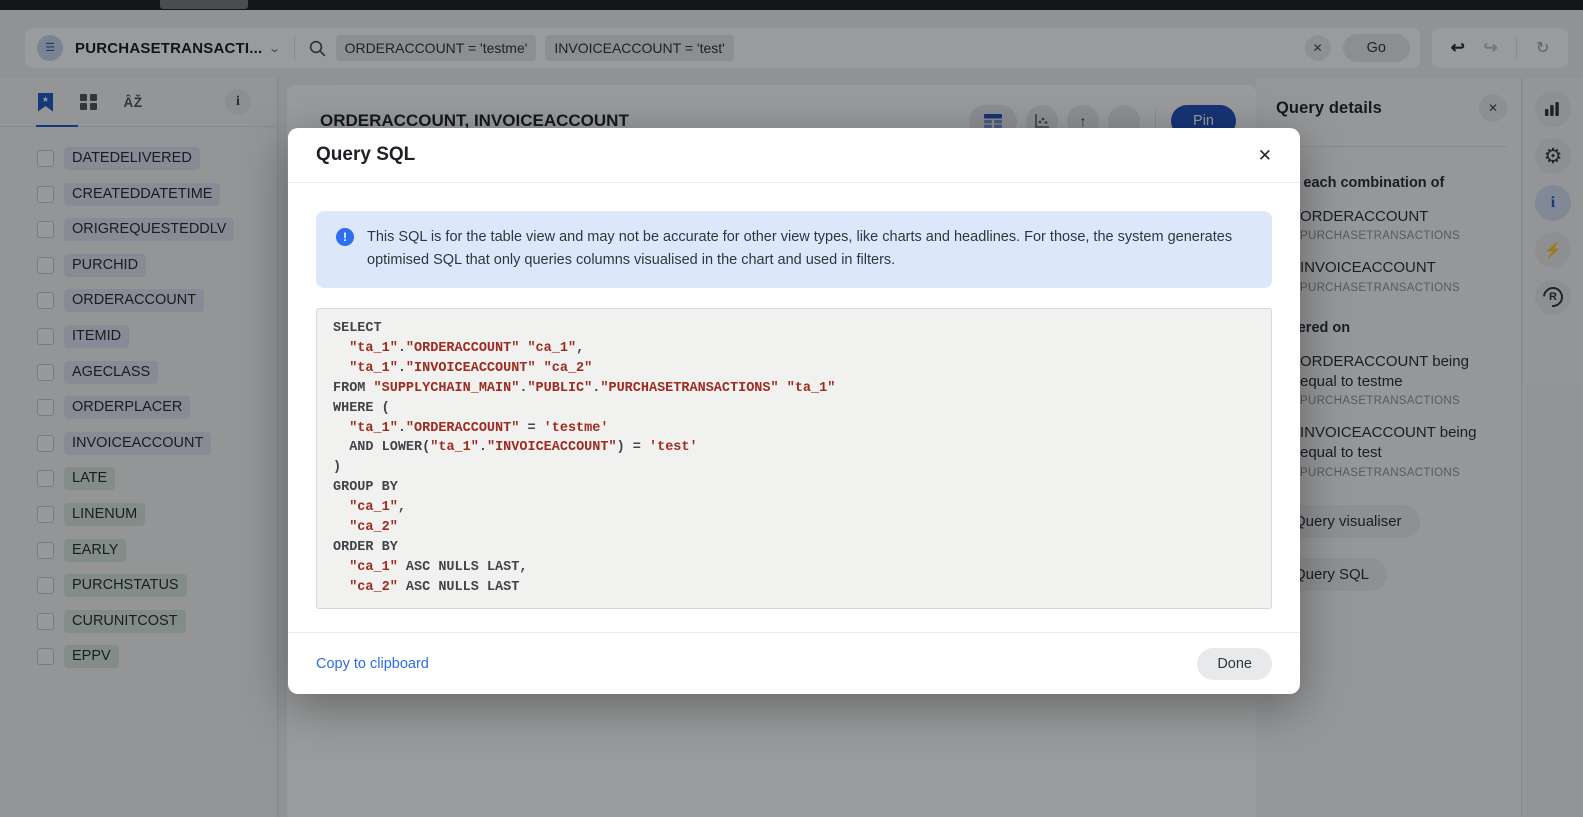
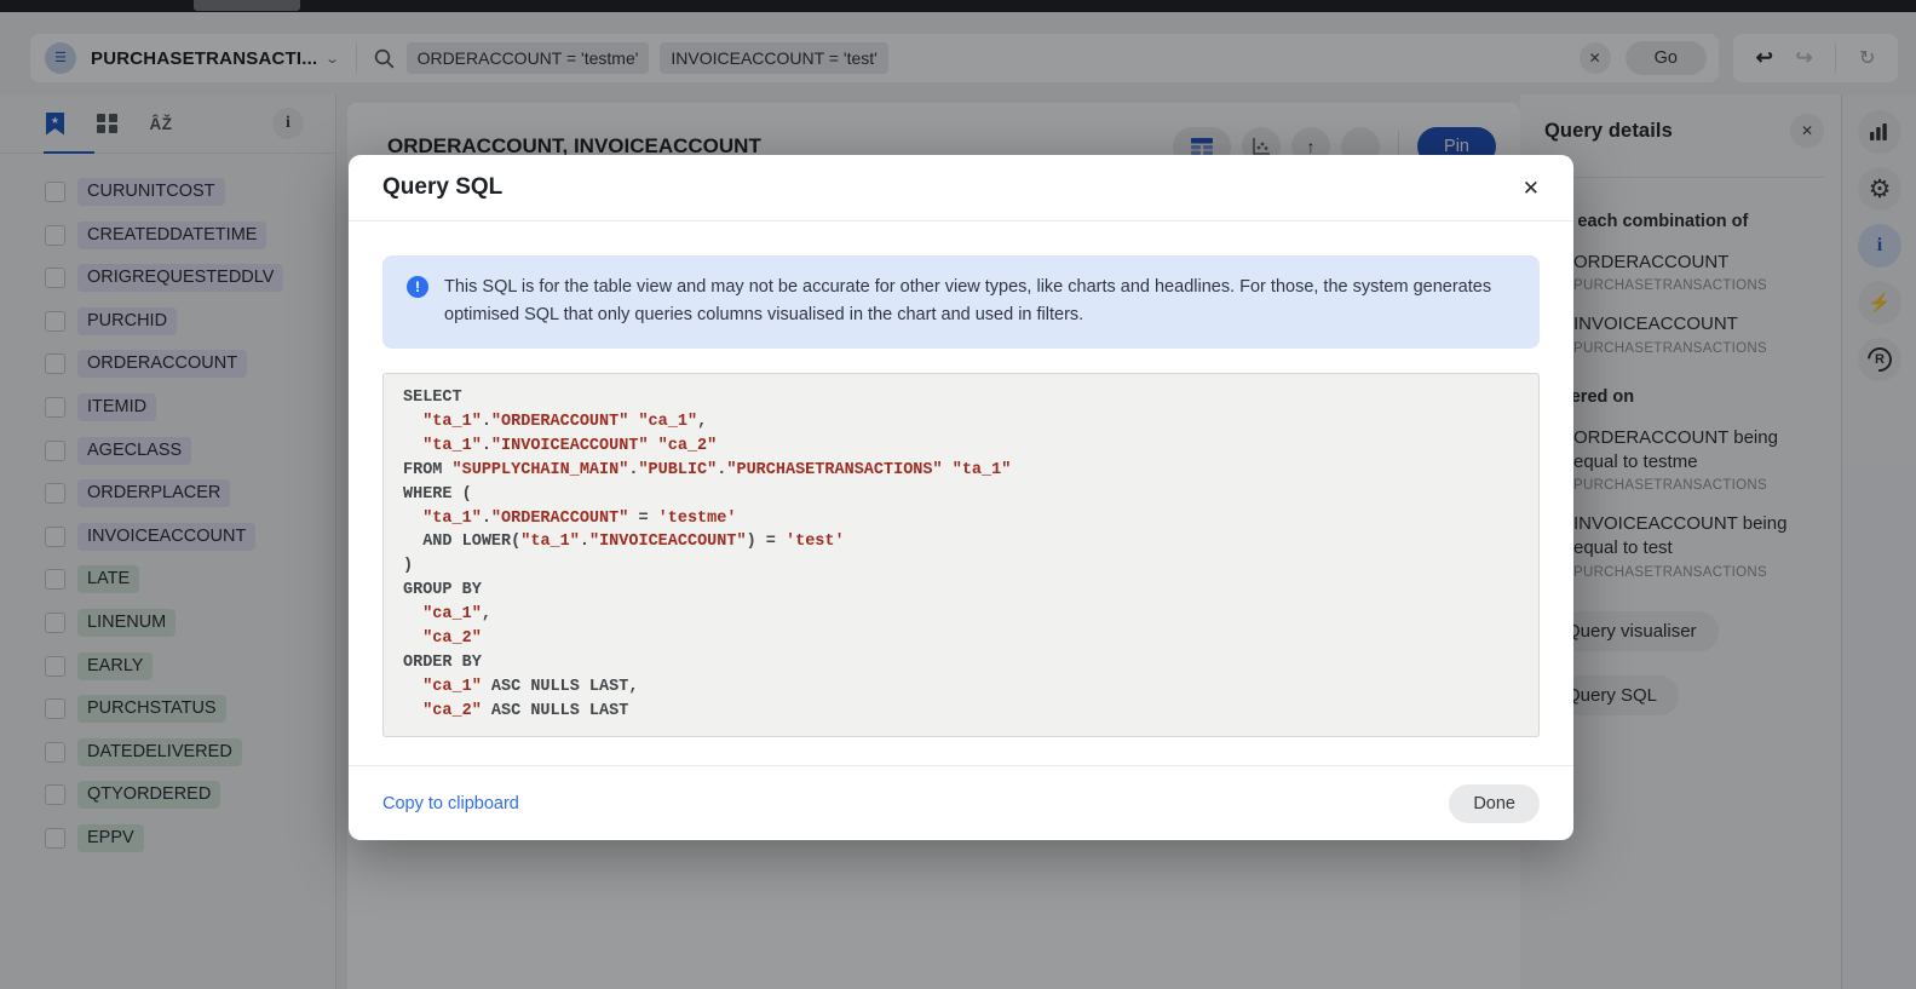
  ☰
  PURCHASETRANSACTI...
  ⌄
  ORDERACCOUNT = 'testme'
  INVOICEACCOUNT = 'test'
  ✕
  Go
  ↩
  ↪
  ↻
  ★
  ÂŽ
  i
- DATEDELIVERED
+ CURUNITCOST
  CREATEDDATETIME
  ORIGREQUESTEDDLV
  PURCHID
  ORDERACCOUNT
  ITEMID
  AGECLASS
  ORDERPLACER
  INVOICEACCOUNT
  LATE
  LINENUM
  EARLY
  PURCHSTATUS
- CURUNITCOST
+ DATEDELIVERED
+ QTYORDERED
  EPPV
  ORDERACCOUNT, INVOICEACCOUNT
  ↑
  Pin
  Query details
  ✕
  each combination of
  ORDERACCOUNT
  PURCHASETRANSACTIONS
  INVOICEACCOUNT
  PURCHASETRANSACTIONS
  ORDERACCOUNT being equal to testme
  PURCHASETRANSACTIONS
  INVOICEACCOUNT being equal to test
  PURCHASETRANSACTIONS
  uery visualiser
  uery SQL
  ⚙
  i
  ⚡
  Query SQL
  ✕
  !
  This SQL is for the table view and may not be accurate for other view types, like charts and headlines. For those, the system generates optimised SQL that only queries columns visualised in the chart and used in filters.
  SELECT
  "ta_1"."ORDERACCOUNT" "ca_1",
  "ta_1"."INVOICEACCOUNT" "ca_2"
  FROM "SUPPLYCHAIN_MAIN"."PUBLIC"."PURCHASETRANSACTIONS" "ta_1"
  WHERE (
  "ta_1"."ORDERACCOUNT" = 'testme'
  AND LOWER("ta_1"."INVOICEACCOUNT") = 'test'
  )
  GROUP BY
  "ca_1",
  "ca_2"
  ORDER BY
  "ca_1" ASC NULLS LAST,
  "ca_2" ASC NULLS LAST
  Copy to clipboard
  Done
